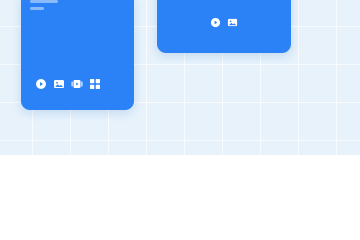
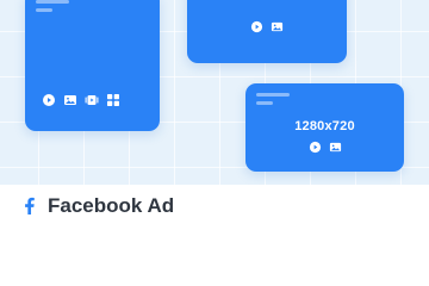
+ 1280x720
+ Facebook Ad
